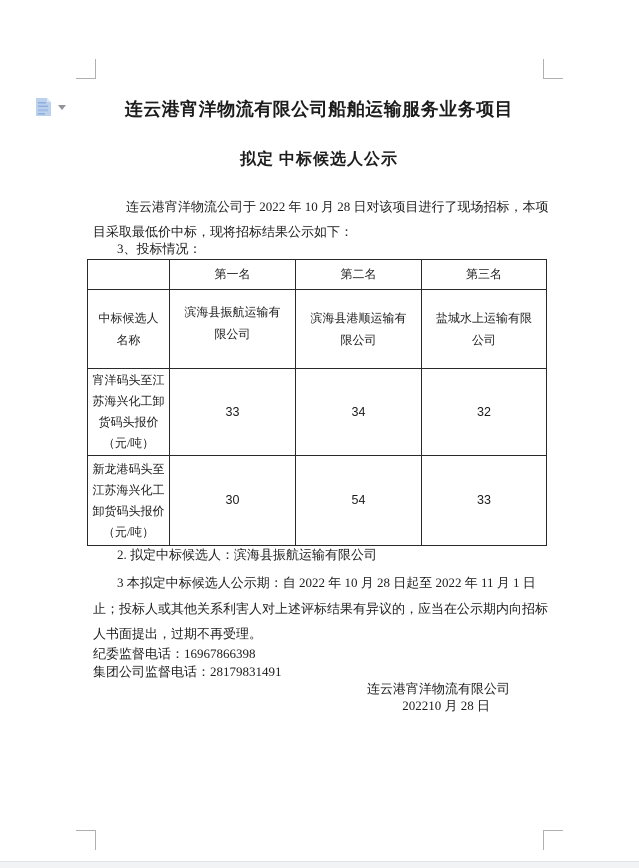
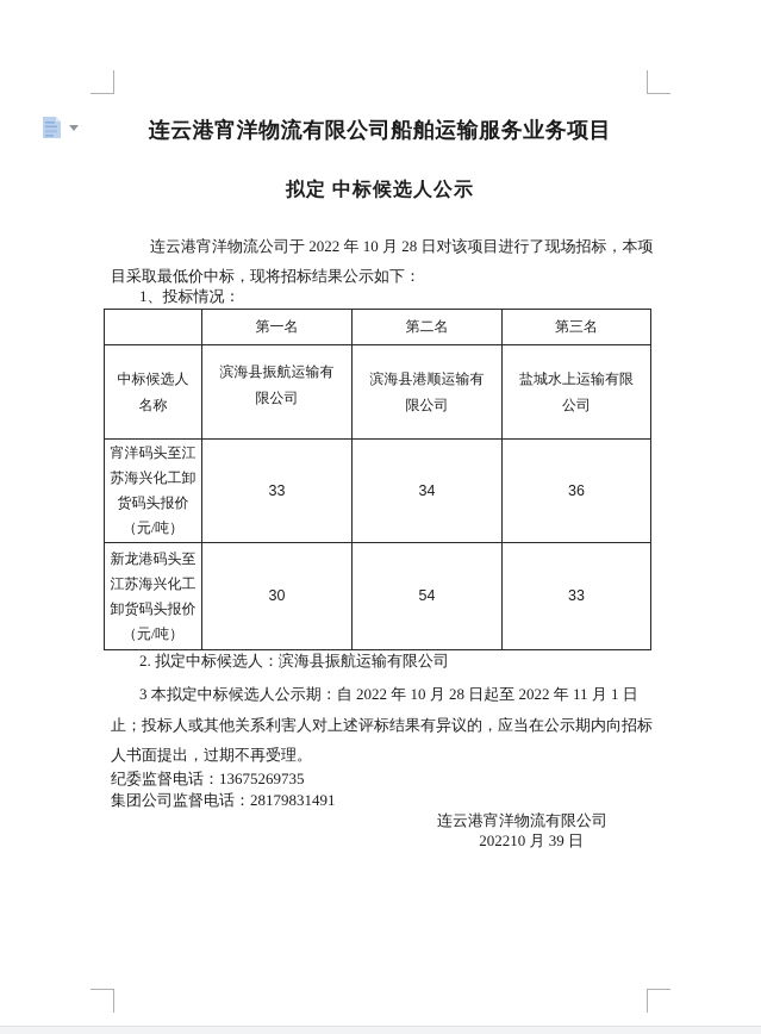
  连云港宵洋物流有限公司船舶运输服务业务项目
  拟定 中标候选人公示
  连云港宵洋物流公司于 2022 年 10 月 28 日对该项目进行了现场招标，本项
  目采取最低价中标，现将招标结果公示如下：
- 3、投标情况：
+ 1、投标情况：
  	第一名	第二名	第三名
  中标候选人 名称	滨海县振航运输有 限公司	滨海县港顺运输有 限公司	盐城水上运输有限 公司
- 宵洋码头至江 苏海兴化工卸 货码头报价 （元/吨）	33	34	32
+ 宵洋码头至江 苏海兴化工卸 货码头报价 （元/吨）	33	34	36
  新龙港码头至 江苏海兴化工 卸货码头报价 （元/吨）	30	54	33
  2. 拟定中标候选人：滨海县振航运输有限公司
  3 本拟定中标候选人公示期：自 2022 年 10 月 28 日起至 2022 年 11 月 1 日
  止；投标人或其他关系利害人对上述评标结果有异议的，应当在公示期内向招标
  人书面提出，过期不再受理。
- 纪委监督电话：16967866398
+ 纪委监督电话：13675269735
  集团公司监督电话：28179831491
  连云港宵洋物流有限公司
- 202210 月 28 日
+ 202210 月 39 日
